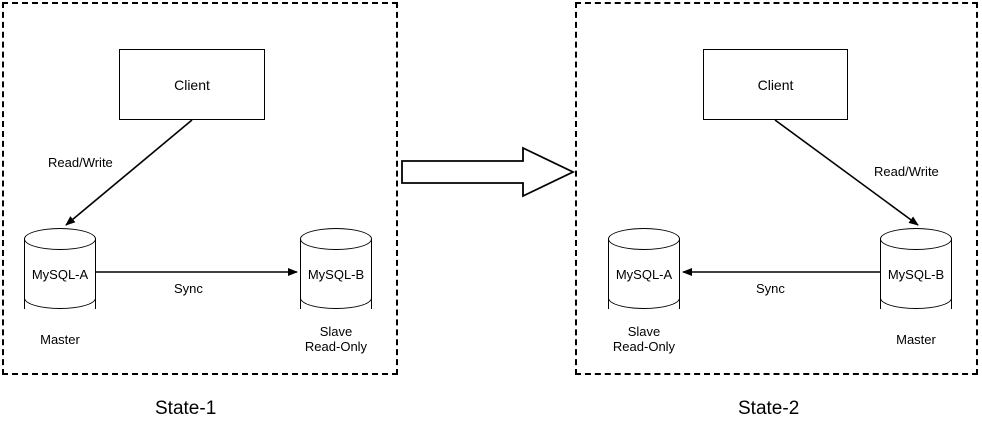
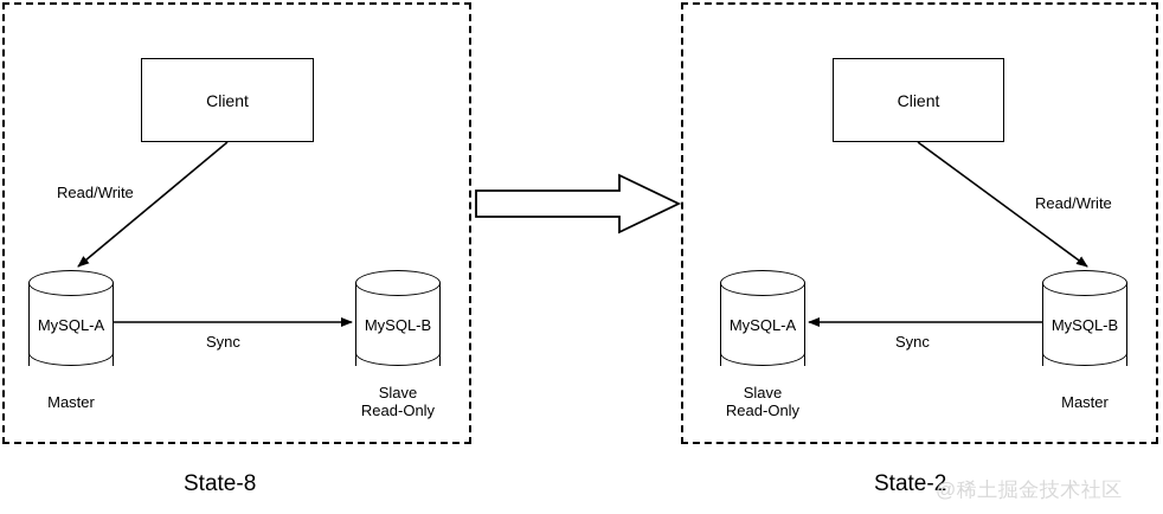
  Client
  Read/Write
  MySQL-A
  Master
  MySQL-B
  Slave
  Read-Only
  Sync
- State-1
+ State-8
  Client
  Read/Write
  MySQL-A
  Slave
  Read-Only
  MySQL-B
  Master
  Sync
  State-2
+ @稀土掘金技术社区
